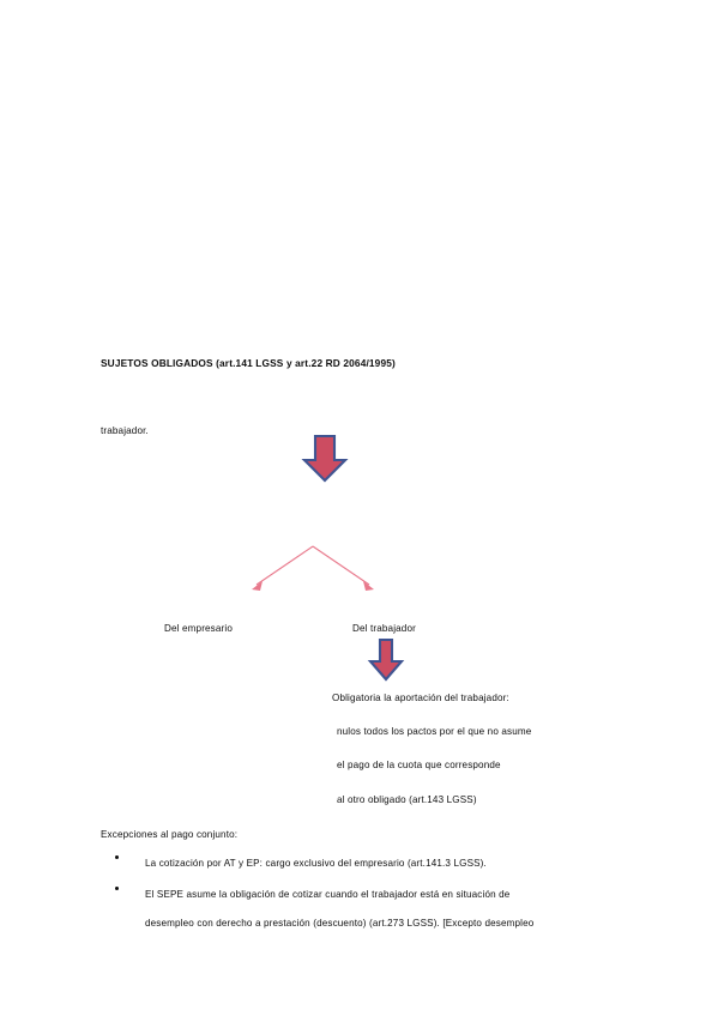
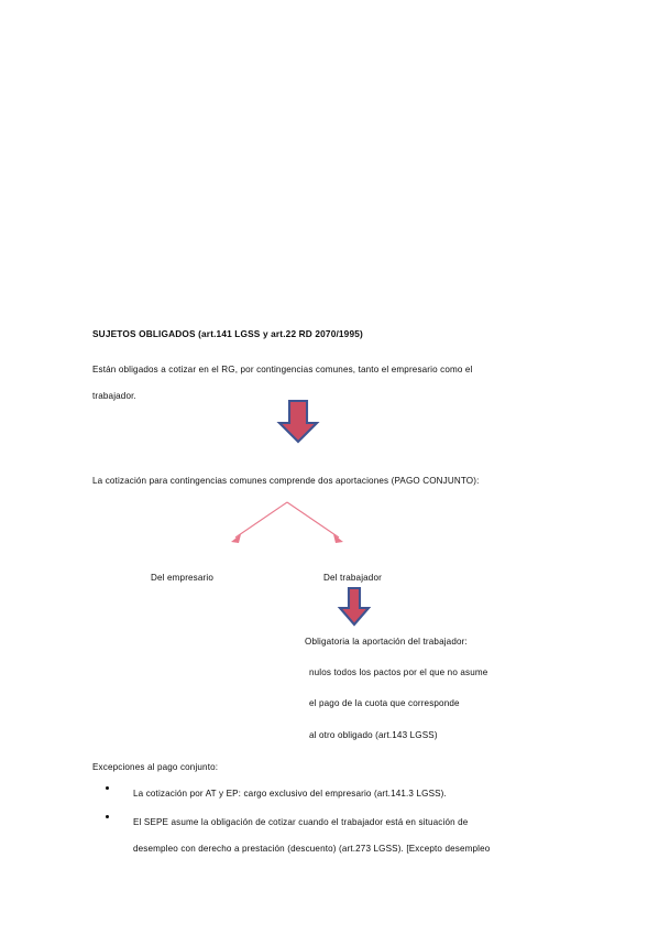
- SUJETOS OBLIGADOS (art.141 LGSS y art.22 RD 2064/1995)
+ SUJETOS OBLIGADOS (art.141 LGSS y art.22 RD 2070/1995)
+ Están obligados a cotizar en el RG, por contingencias comunes, tanto el empresario como el
  trabajador.
+ La cotización para contingencias comunes comprende dos aportaciones (PAGO CONJUNTO):
  Del empresario
  Del trabajador
  Obligatoria la aportación del trabajador:
  nulos todos los pactos por el que no asume
  el pago de la cuota que corresponde
  al otro obligado (art.143 LGSS)
  Excepciones al pago conjunto:
  La cotización por AT y EP: cargo exclusivo del empresario (art.141.3 LGSS).
  El SEPE asume la obligación de cotizar cuando el trabajador está en situación de
  desempleo con derecho a prestación (descuento) (art.273 LGSS). [Excepto desempleo
